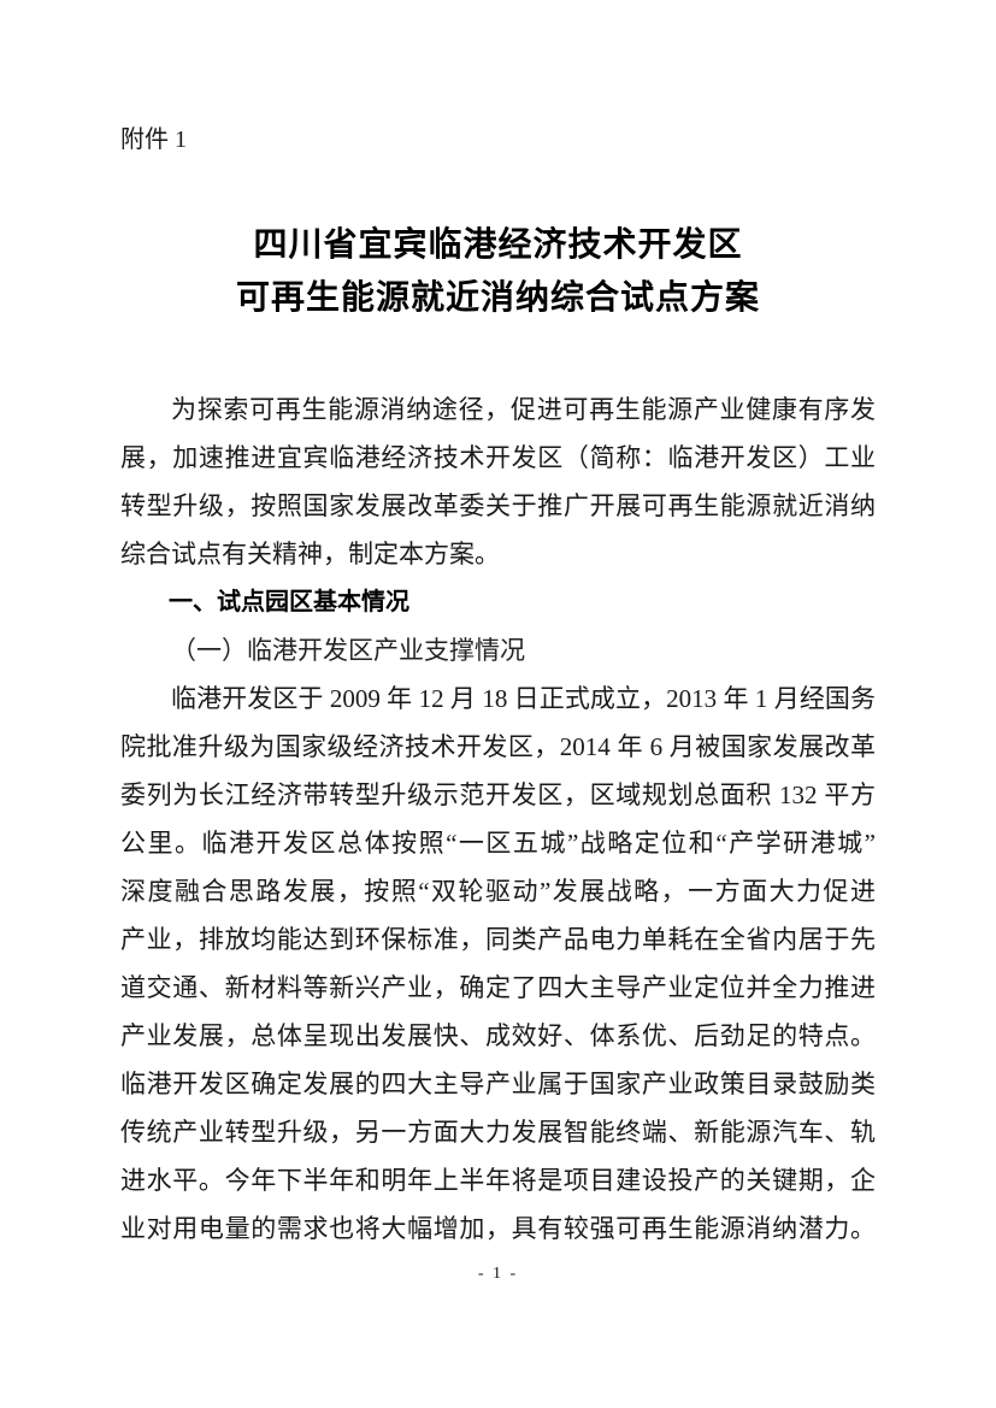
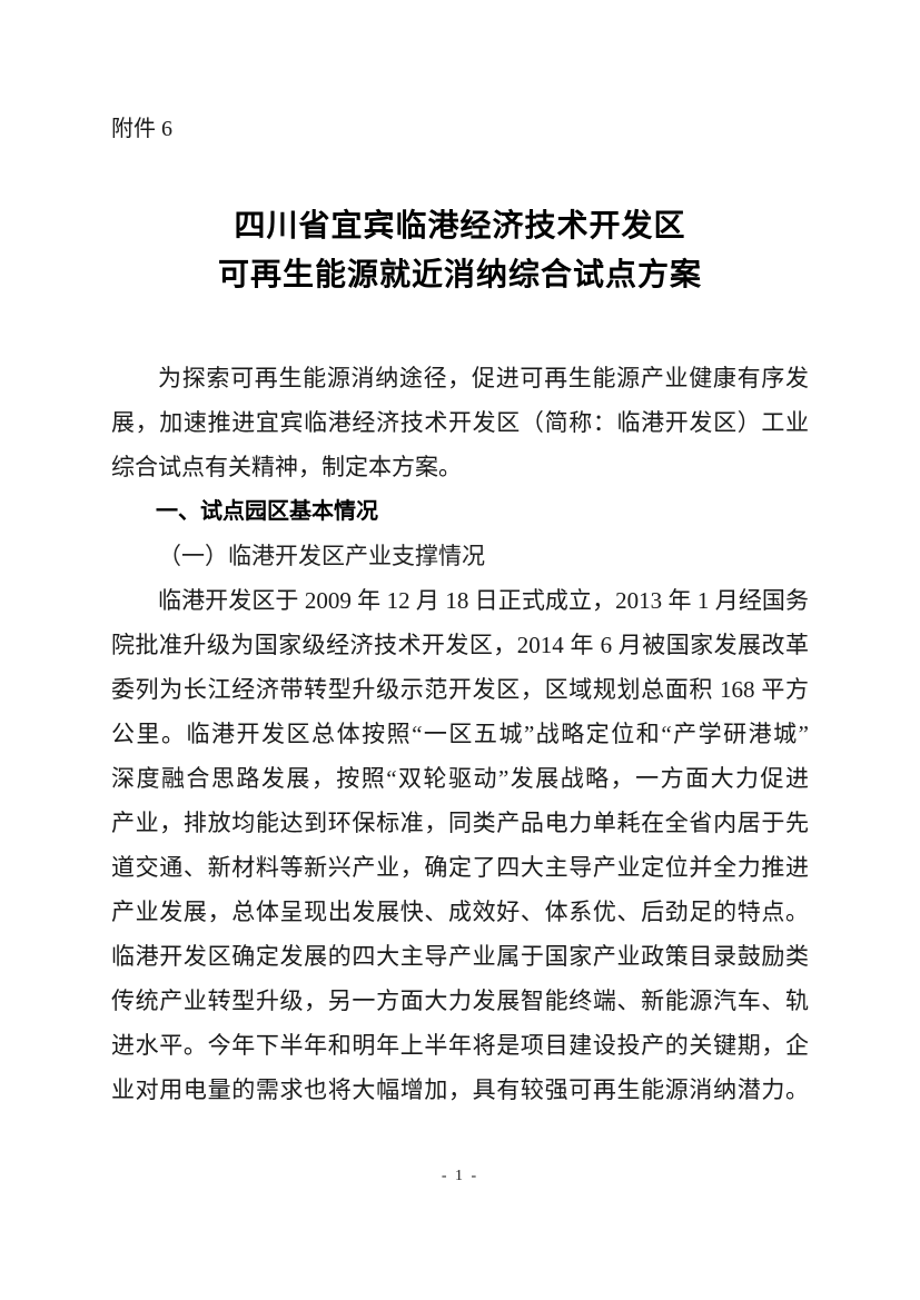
- 附件 1
+ 附件 6
  四川省宜宾临港经济技术开发区
  可再生能源就近消纳综合试点方案
  为探索可再生能源消纳途径，促进可再生能源产业健康有序发
  展，加速推进宜宾临港经济技术开发区（简称：临港开发区）工业
- 转型升级，按照国家发展改革委关于推广开展可再生能源就近消纳
  综合试点有关精神，制定本方案。
  一、试点园区基本情况
  （一）临港开发区产业支撑情况
  临港开发区于 2009 年 12 月 18 日正式成立，2013 年 1 月经国务
  院批准升级为国家级经济技术开发区，2014 年 6 月被国家发展改革
- 委列为长江经济带转型升级示范开发区，区域规划总面积 132 平方
+ 委列为长江经济带转型升级示范开发区，区域规划总面积 168 平方
  公里。临港开发区总体按照“一区五城”战略定位和“产学研港城”
  深度融合思路发展，按照“双轮驱动”发展战略，一方面大力促进
  产业，排放均能达到环保标准，同类产品电力单耗在全省内居于先
  道交通、新材料等新兴产业，确定了四大主导产业定位并全力推进
  产业发展，总体呈现出发展快、成效好、体系优、后劲足的特点。
  临港开发区确定发展的四大主导产业属于国家产业政策目录鼓励类
  传统产业转型升级，另一方面大力发展智能终端、新能源汽车、轨
  进水平。今年下半年和明年上半年将是项目建设投产的关键期，企
  业对用电量的需求也将大幅增加，具有较强可再生能源消纳潜力。
  - 1 -
